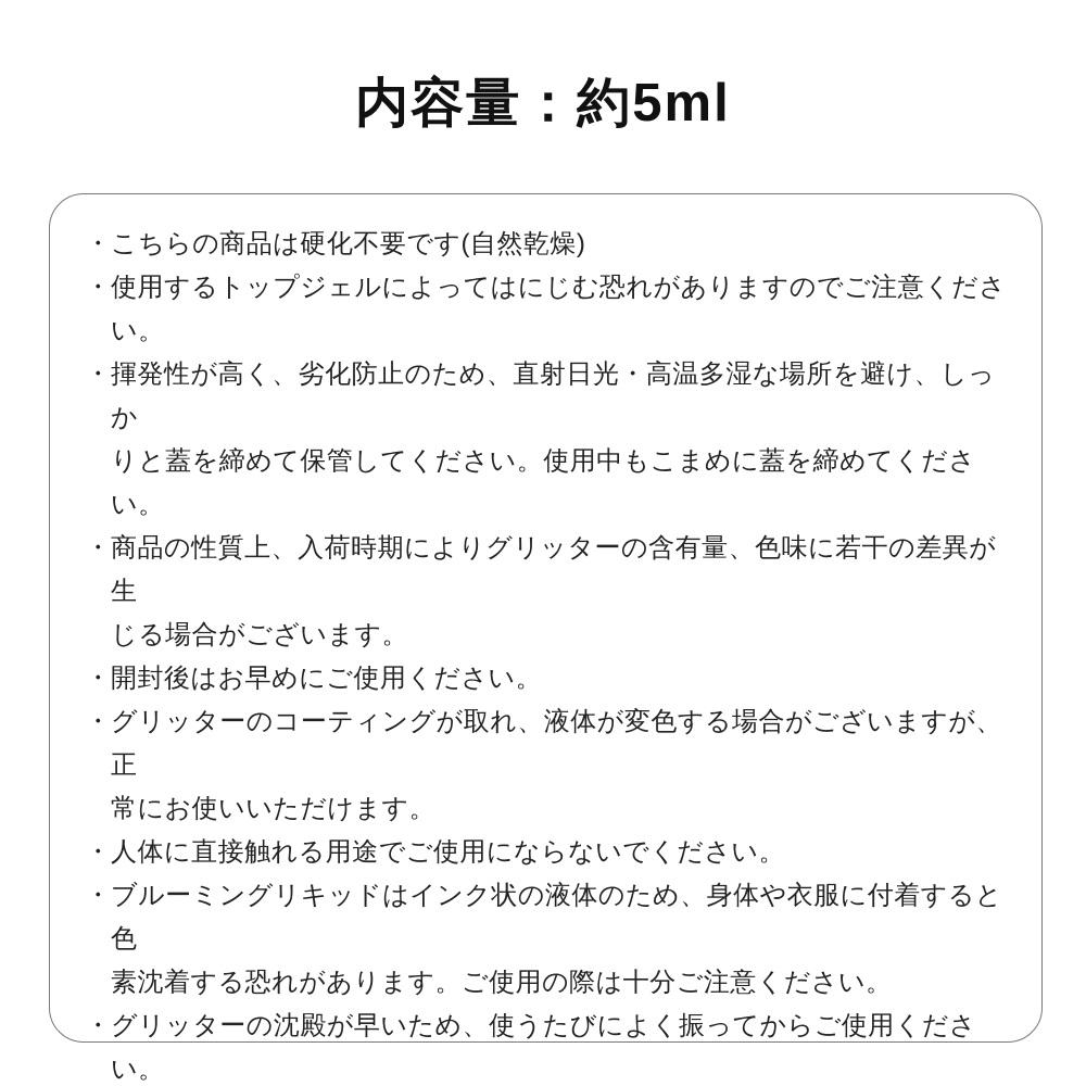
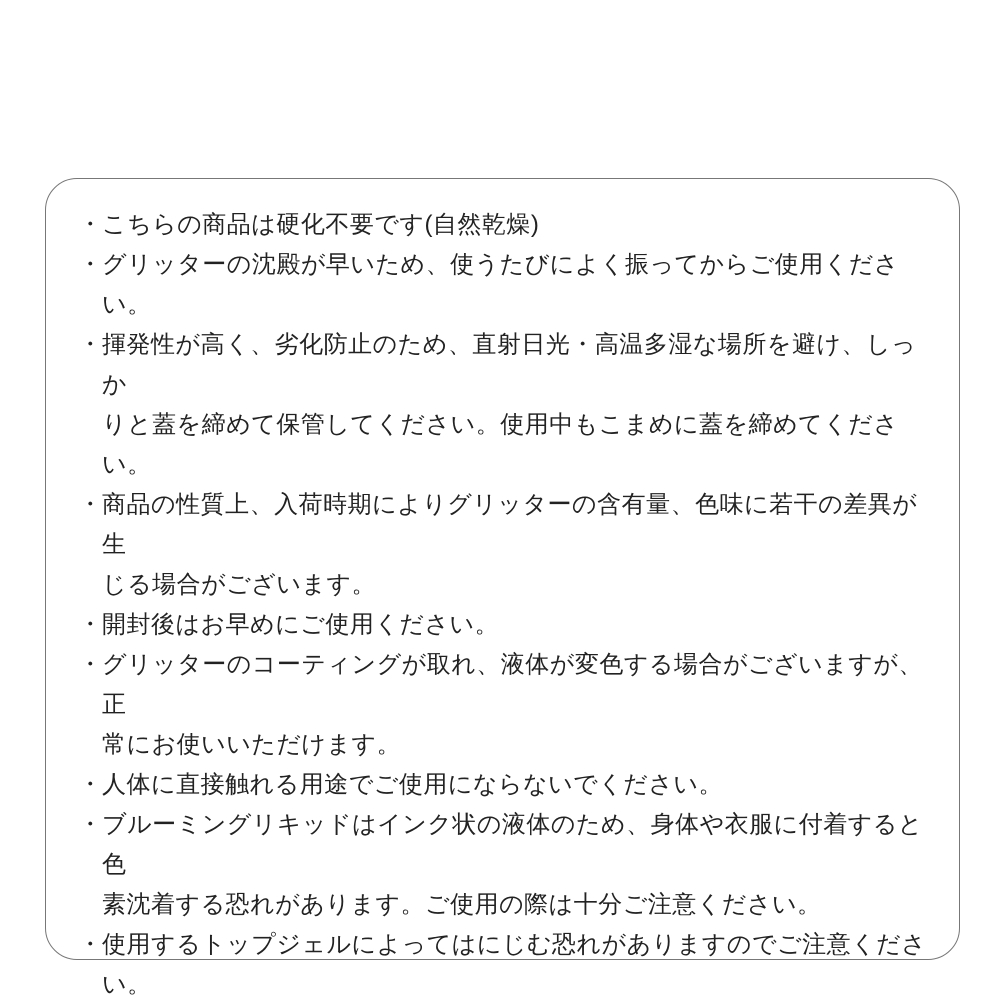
- 内容量：約5ml
  ・
  こちらの商品は硬化不要です(自然乾燥)
  ・
- 使用するトップジェルによってはにじむ恐れがありますのでご注意ください。
+ グリッターの沈殿が早いため、使うたびによく振ってからご使用ください。
  ・
  揮発性が高く、劣化防止のため、直射日光・高温多湿な場所を避け、しっか
  りと蓋を締めて保管してください。使用中もこまめに蓋を締めてください。
  ・
  商品の性質上、入荷時期によりグリッターの含有量、色味に若干の差異が生
  じる場合がございます。
  ・
  開封後はお早めにご使用ください。
  ・
  グリッターのコーティングが取れ、液体が変色する場合がございますが、正
  常にお使いいただけます。
  ・
  人体に直接触れる用途でご使用にならないでください。
  ・
  ブルーミングリキッドはインク状の液体のため、身体や衣服に付着すると色
  素沈着する恐れがあります。ご使用の際は十分ご注意ください。
  ・
- グリッターの沈殿が早いため、使うたびによく振ってからご使用ください。
+ 使用するトップジェルによってはにじむ恐れがありますのでご注意ください。
